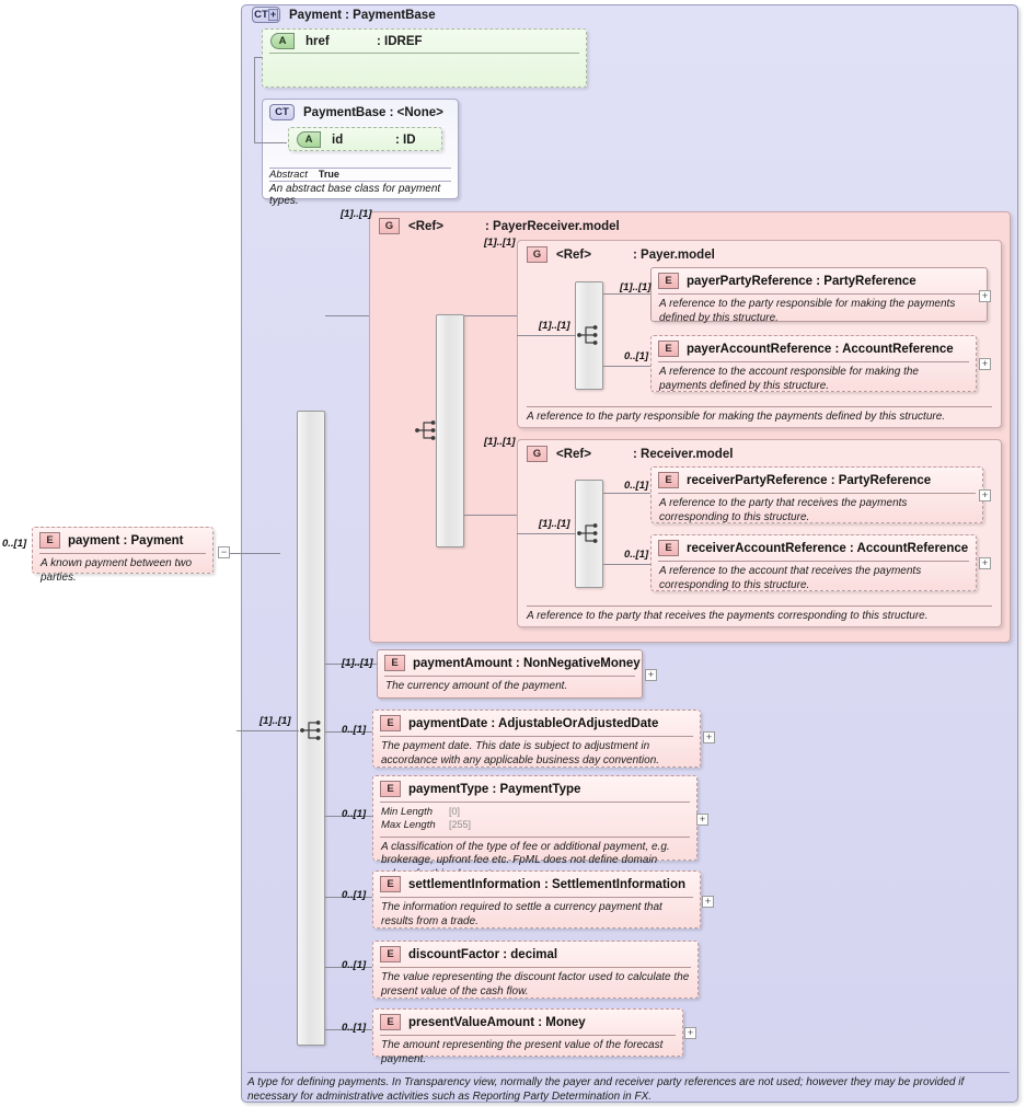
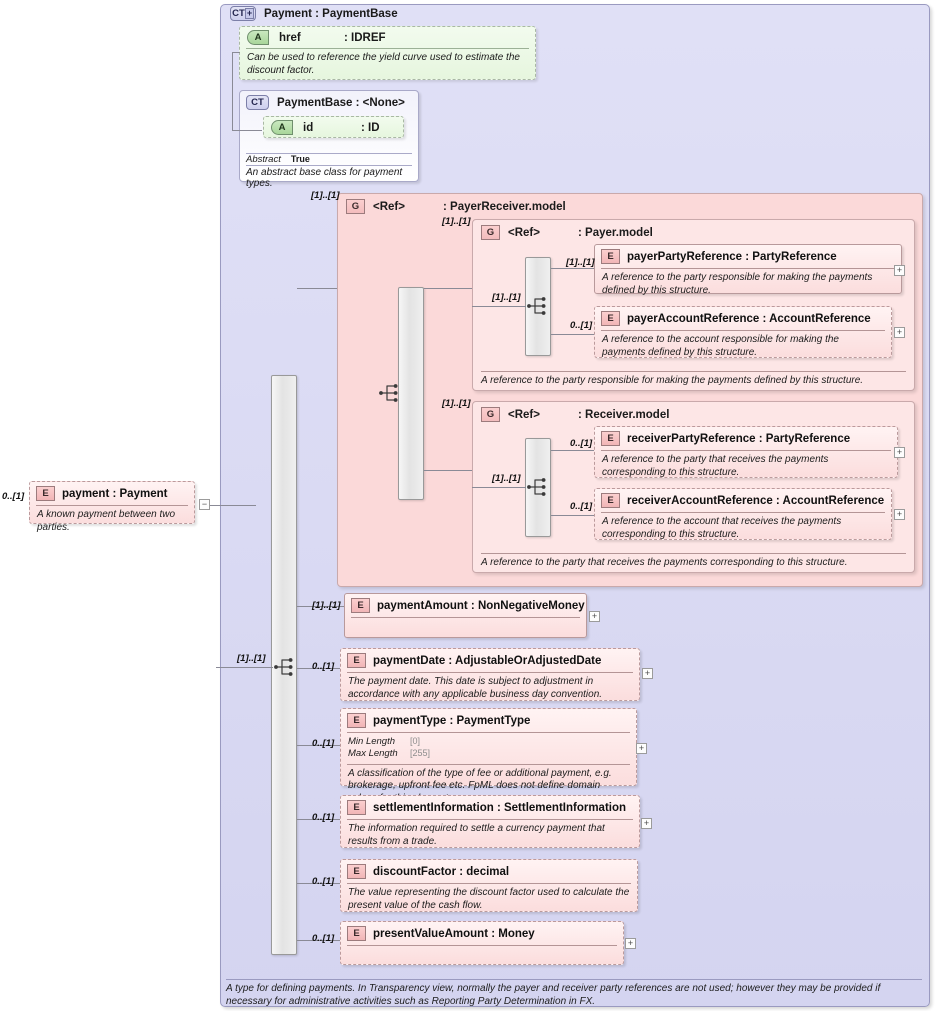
  CT
  +
  Payment : PaymentBase
  A
  href
  : IDREF
+ Can be used to reference the yield curve used to estimate the discount factor.
  CT
  PaymentBase : <None>
  A
  id
  : ID
  Abstract
  True
  An abstract base class for payment types.
  G
  <Ref>
  : PayerReceiver.model
  [1]..[1]
  [1]..[1]
  [1]..[1]
  G
  <Ref>
  : Payer.model
  A reference to the party responsible for making the payments defined by this structure.
  [1]..[1]
  E
  payerPartyReference : PartyReference
  A reference to the party responsible for making the payments defined by this structure.
  [1]..[1]
  +
  E
  payerAccountReference : AccountReference
  A reference to the account responsible for making the payments defined by this structure.
  0..[1]
  +
  G
  <Ref>
  : Receiver.model
  A reference to the party that receives the payments corresponding to this structure.
  [1]..[1]
  E
  receiverPartyReference : PartyReference
  A reference to the party that receives the payments corresponding to this structure.
  0..[1]
  +
  E
  receiverAccountReference : AccountReference
  A reference to the account that receives the payments corresponding to this structure.
  0..[1]
  +
  [1]..[1]
  E
  paymentAmount : NonNegativeMoney
- The currency amount of the payment.
  [1]..[1]
  +
  E
  paymentDate : AdjustableOrAdjustedDate
  The payment date. This date is subject to adjustment in accordance with any applicable business day convention.
  0..[1]
  +
  E
  paymentType : PaymentType
  Min Length
  [0]
  Max Length
  [255]
  A classification of the type of fee or additional payment, e.g. brokerage, upfront fee etc. FpML does not define domain
  0..[1]
  +
  E
  settlementInformation : SettlementInformation
  The information required to settle a currency payment that results from a trade.
  0..[1]
  +
  E
  discountFactor : decimal
  The value representing the discount factor used to calculate the present value of the cash flow.
  0..[1]
  E
  presentValueAmount : Money
- The amount representing the present value of the forecast payment.
  0..[1]
  +
  E
  payment : Payment
  A known payment between two parties.
  0..[1]
  −
  A type for defining payments. In Transparency view, normally the payer and receiver party references are not used; however they may be provided if necessary for administrative activities such as Reporting Party Determination in FX.
